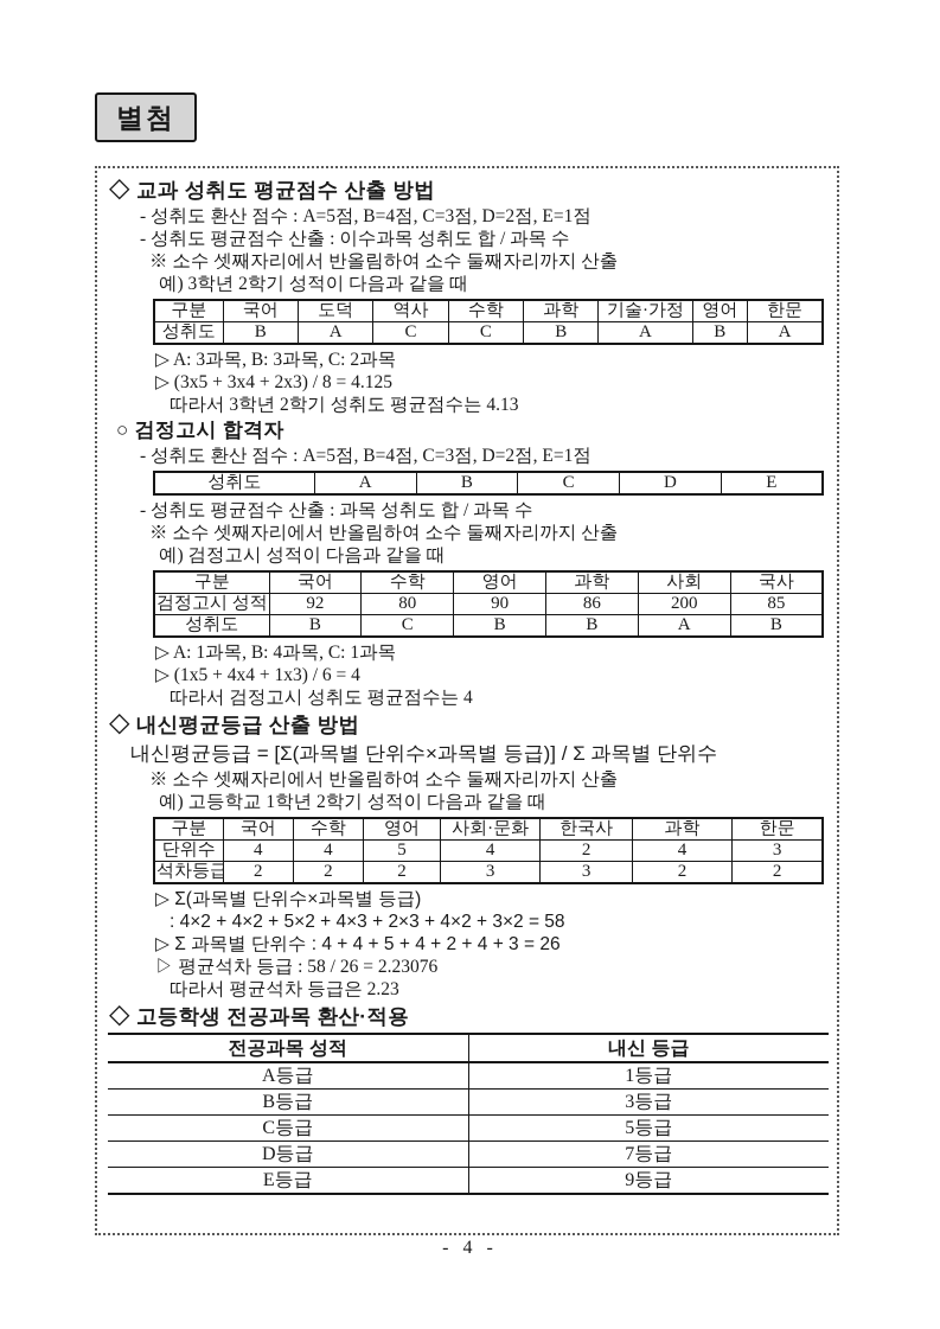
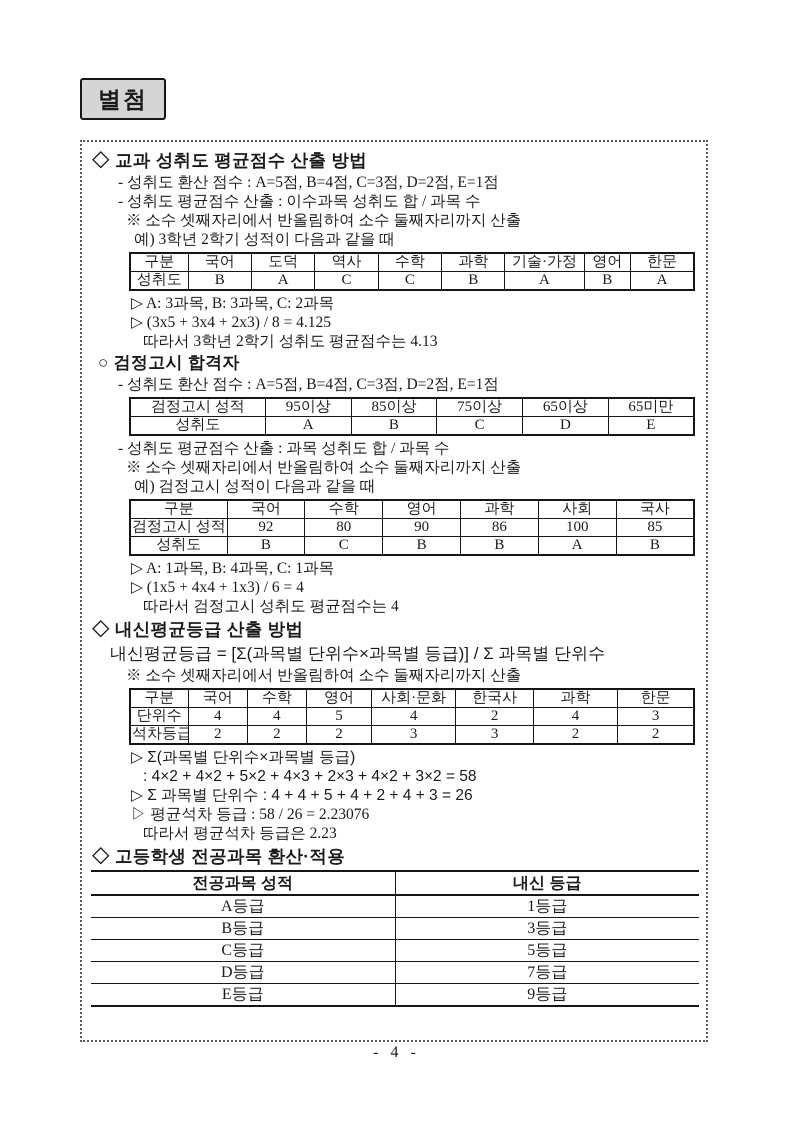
  별첨
  ◇ 교과 성취도 평균점수 산출 방법
  - 성취도 환산 점수 : A=5점, B=4점, C=3점, D=2점, E=1점
  - 성취도 평균점수 산출 : 이수과목 성취도 합 / 과목 수
  ※ 소수 셋째자리에서 반올림하여 소수 둘째자리까지 산출
  예) 3학년 2학기 성적이 다음과 같을 때
  구분	국어	도덕	역사	수학	과학	기술·가정	영어	한문
  성취도	B	A	C	C	B	A	B	A
  ▷ A: 3과목, B: 3과목, C: 2과목
  ▷ (3x5 + 3x4 + 2x3) / 8 = 4.125
  따라서 3학년 2학기 성취도 평균점수는 4.13
  ○ 검정고시 합격자
  - 성취도 환산 점수 : A=5점, B=4점, C=3점, D=2점, E=1점
+ 검정고시 성적	95이상	85이상	75이상	65이상	65미만
  성취도	A	B	C	D	E
  - 성취도 평균점수 산출 : 과목 성취도 합 / 과목 수
  ※ 소수 셋째자리에서 반올림하여 소수 둘째자리까지 산출
  예) 검정고시 성적이 다음과 같을 때
  구분	국어	수학	영어	과학	사회	국사
- 검정고시 성적	92	80	90	86	200	85
+ 검정고시 성적	92	80	90	86	100	85
  성취도	B	C	B	B	A	B
  ▷ A: 1과목, B: 4과목, C: 1과목
  ▷ (1x5 + 4x4 + 1x3) / 6 = 4
  따라서 검정고시 성취도 평균점수는 4
  ◇ 내신평균등급 산출 방법
  내신평균등급 = [Σ(과목별 단위수×과목별 등급)] / Σ 과목별 단위수
  ※ 소수 셋째자리에서 반올림하여 소수 둘째자리까지 산출
- 예) 고등학교 1학년 2학기 성적이 다음과 같을 때
  구분	국어	수학	영어	사회·문화	한국사	과학	한문
  단위수	4	4	5	4	2	4	3
  석차등급	2	2	2	3	3	2	2
  ▷ Σ(과목별 단위수×과목별 등급)
  : 4×2 + 4×2 + 5×2 + 4×3 + 2×3 + 4×2 + 3×2 = 58
  ▷ Σ 과목별 단위수 : 4 + 4 + 5 + 4 + 2 + 4 + 3 = 26
  ▷ 평균석차 등급 : 58 / 26 = 2.23076
  따라서 평균석차 등급은 2.23
  ◇ 고등학생 전공과목 환산·적용
  전공과목 성적	내신 등급
  A등급	1등급
  B등급	3등급
  C등급	5등급
  D등급	7등급
  E등급	9등급
  - 4 -
